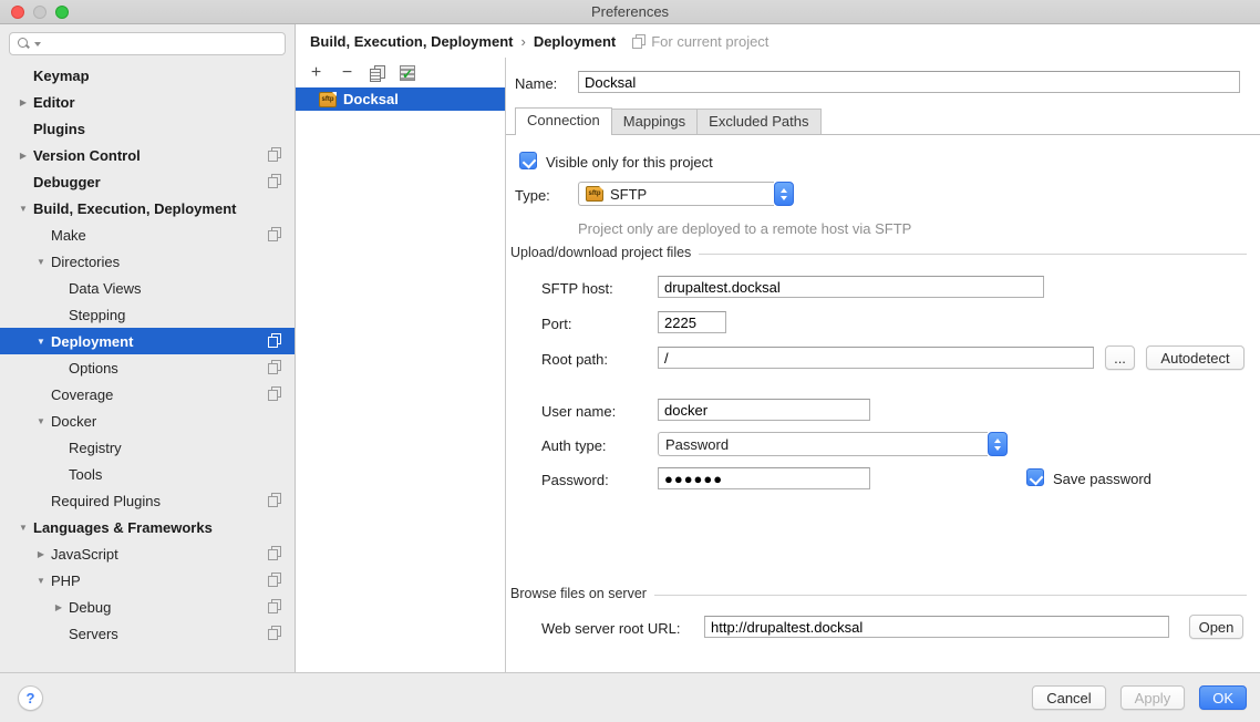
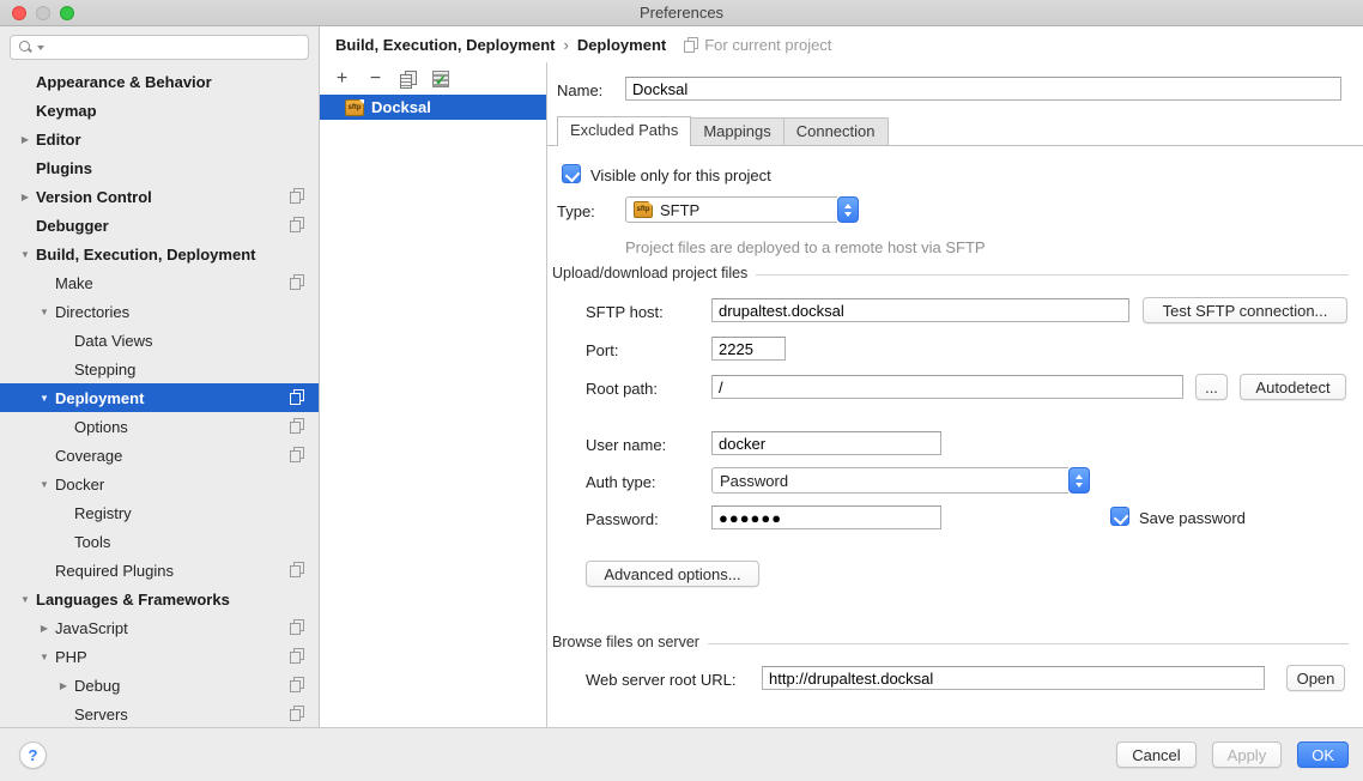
  Preferences
+ Appearance & Behavior
  Keymap
  ▶
  Editor
  Plugins
  ▶
  Version Control
  Debugger
  ▼
  Build, Execution, Deployment
  Make
  ▼
  Directories
  Data Views
  Stepping
  ▼
  Deployment
  Options
  Coverage
  ▼
  Docker
  Registry
  Tools
  Required Plugins
  ▼
  Languages & Frameworks
  ▶
  JavaScript
  ▼
  PHP
  ▶
  Debug
  Servers
  Build, Execution, Deployment
  ›
  Deployment
  For current project
  +
  −
  Docksal
  Name:
  Docksal
- Connection
+ Excluded Paths
  Mappings
- Excluded Paths
+ Connection
  Visible only for this project
  Type:
  SFTP
- Project only are deployed to a remote host via SFTP
+ Project files are deployed to a remote host via SFTP
  Upload/download project files
  SFTP host:
  drupaltest.docksal
+ Test SFTP connection...
  Port:
  2225
  Root path:
  /
  ...
  Autodetect
  User name:
  docker
  Auth type:
  Password
  Password:
  ●●●●●●
  Save password
+ Advanced options...
  Browse files on server
  Web server root URL:
  http://drupaltest.docksal
  Open
  ?
  Cancel
  Apply
  OK
